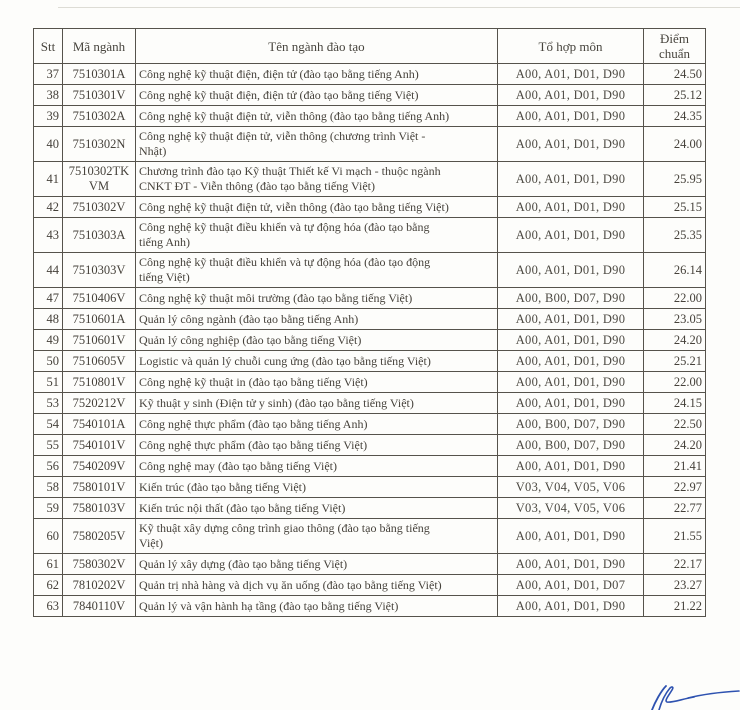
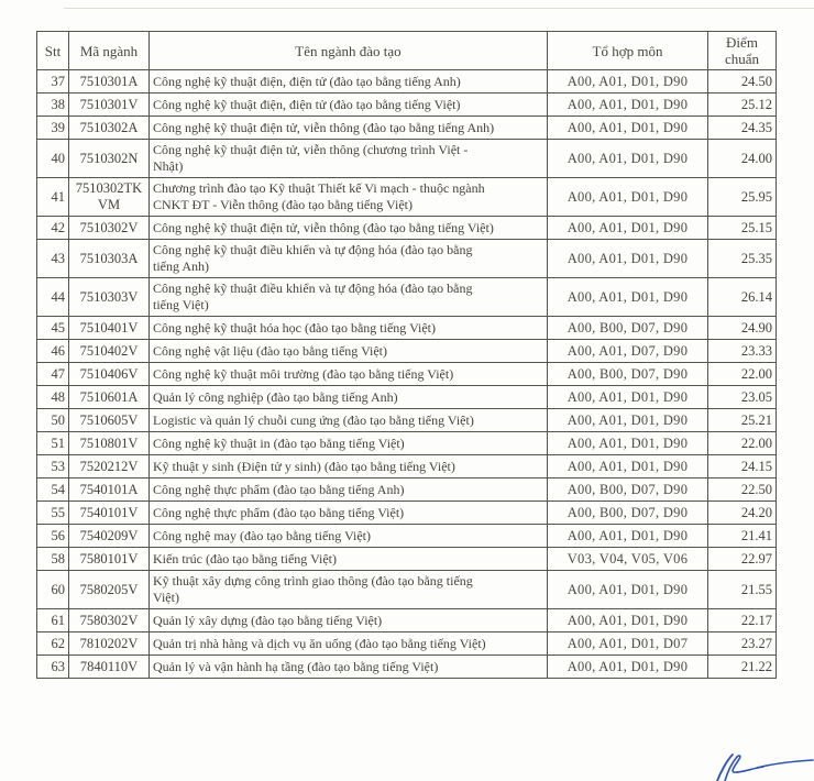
  Stt	Mã ngành	Tên ngành đào tạo	Tổ hợp môn	Điểm chuẩn
  37	7510301A	Công nghệ kỹ thuật điện, điện tử (đào tạo bằng tiếng Anh)	A00, A01, D01, D90	24.50
  38	7510301V	Công nghệ kỹ thuật điện, điện tử (đào tạo bằng tiếng Việt)	A00, A01, D01, D90	25.12
  39	7510302A	Công nghệ kỹ thuật điện tử, viễn thông (đào tạo bằng tiếng Anh)	A00, A01, D01, D90	24.35
  40	7510302N	Công nghệ kỹ thuật điện tử, viễn thông (chương trình Việt - Nhật)	A00, A01, D01, D90	24.00
  41	7510302TK VM	Chương trình đào tạo Kỹ thuật Thiết kế Vi mạch - thuộc ngành CNKT ĐT - Viễn thông (đào tạo bằng tiếng Việt)	A00, A01, D01, D90	25.95
  42	7510302V	Công nghệ kỹ thuật điện tử, viễn thông (đào tạo bằng tiếng Việt)	A00, A01, D01, D90	25.15
  43	7510303A	Công nghệ kỹ thuật điều khiển và tự động hóa (đào tạo bằng tiếng Anh)	A00, A01, D01, D90	25.35
- 44	7510303V	Công nghệ kỹ thuật điều khiển và tự động hóa (đào tạo động tiếng Việt)	A00, A01, D01, D90	26.14
+ 44	7510303V	Công nghệ kỹ thuật điều khiển và tự động hóa (đào tạo bằng tiếng Việt)	A00, A01, D01, D90	26.14
+ 45	7510401V	Công nghệ kỹ thuật hóa học (đào tạo bằng tiếng Việt)	A00, B00, D07, D90	24.90
+ 46	7510402V	Công nghệ vật liệu (đào tạo bằng tiếng Việt)	A00, A01, D07, D90	23.33
  47	7510406V	Công nghệ kỹ thuật môi trường (đào tạo bằng tiếng Việt)	A00, B00, D07, D90	22.00
- 48	7510601A	Quản lý công ngành (đào tạo bằng tiếng Anh)	A00, A01, D01, D90	23.05
+ 48	7510601A	Quản lý công nghiệp (đào tạo bằng tiếng Anh)	A00, A01, D01, D90	23.05
- 49	7510601V	Quản lý công nghiệp (đào tạo bằng tiếng Việt)	A00, A01, D01, D90	24.20
  50	7510605V	Logistic và quản lý chuỗi cung ứng (đào tạo bằng tiếng Việt)	A00, A01, D01, D90	25.21
  51	7510801V	Công nghệ kỹ thuật in (đào tạo bằng tiếng Việt)	A00, A01, D01, D90	22.00
  53	7520212V	Kỹ thuật y sinh (Điện tử y sinh) (đào tạo bằng tiếng Việt)	A00, A01, D01, D90	24.15
  54	7540101A	Công nghệ thực phẩm (đào tạo bằng tiếng Anh)	A00, B00, D07, D90	22.50
  55	7540101V	Công nghệ thực phẩm (đào tạo bằng tiếng Việt)	A00, B00, D07, D90	24.20
  56	7540209V	Công nghệ may (đào tạo bằng tiếng Việt)	A00, A01, D01, D90	21.41
  58	7580101V	Kiến trúc (đào tạo bằng tiếng Việt)	V03, V04, V05, V06	22.97
- 59	7580103V	Kiến trúc nội thất (đào tạo bằng tiếng Việt)	V03, V04, V05, V06	22.77
  60	7580205V	Kỹ thuật xây dựng công trình giao thông (đào tạo bằng tiếng Việt)	A00, A01, D01, D90	21.55
  61	7580302V	Quản lý xây dựng (đào tạo bằng tiếng Việt)	A00, A01, D01, D90	22.17
  62	7810202V	Quản trị nhà hàng và dịch vụ ăn uống (đào tạo bằng tiếng Việt)	A00, A01, D01, D07	23.27
  63	7840110V	Quản lý và vận hành hạ tầng (đào tạo bằng tiếng Việt)	A00, A01, D01, D90	21.22
